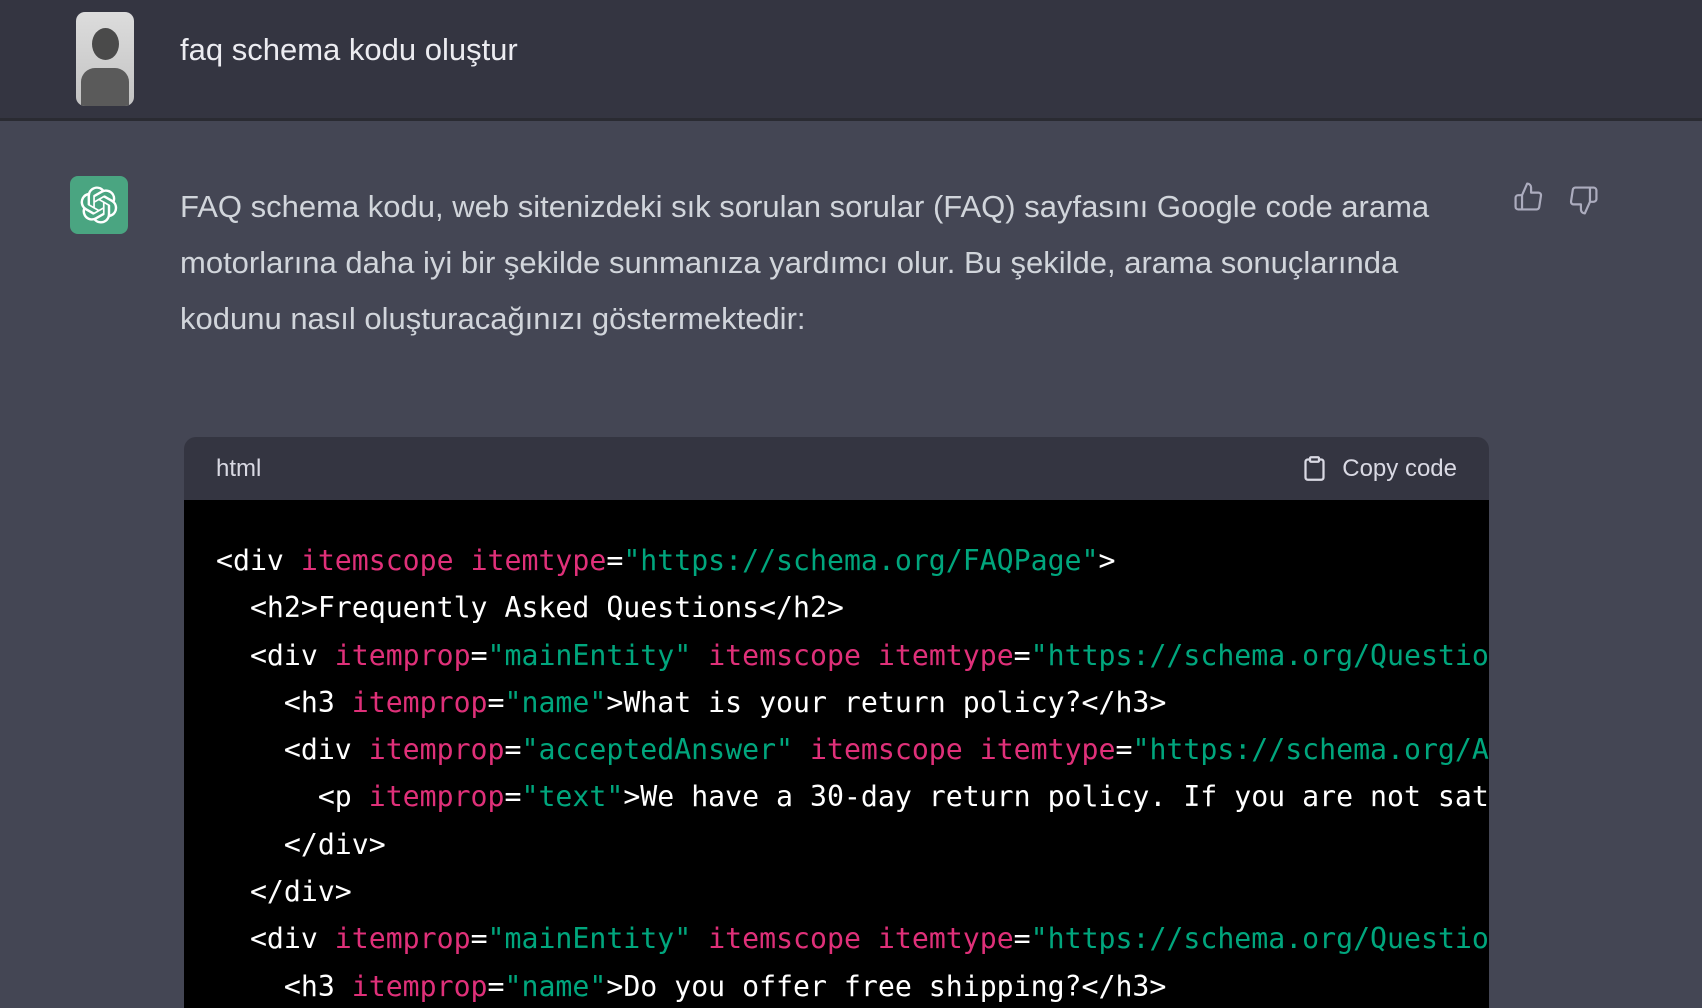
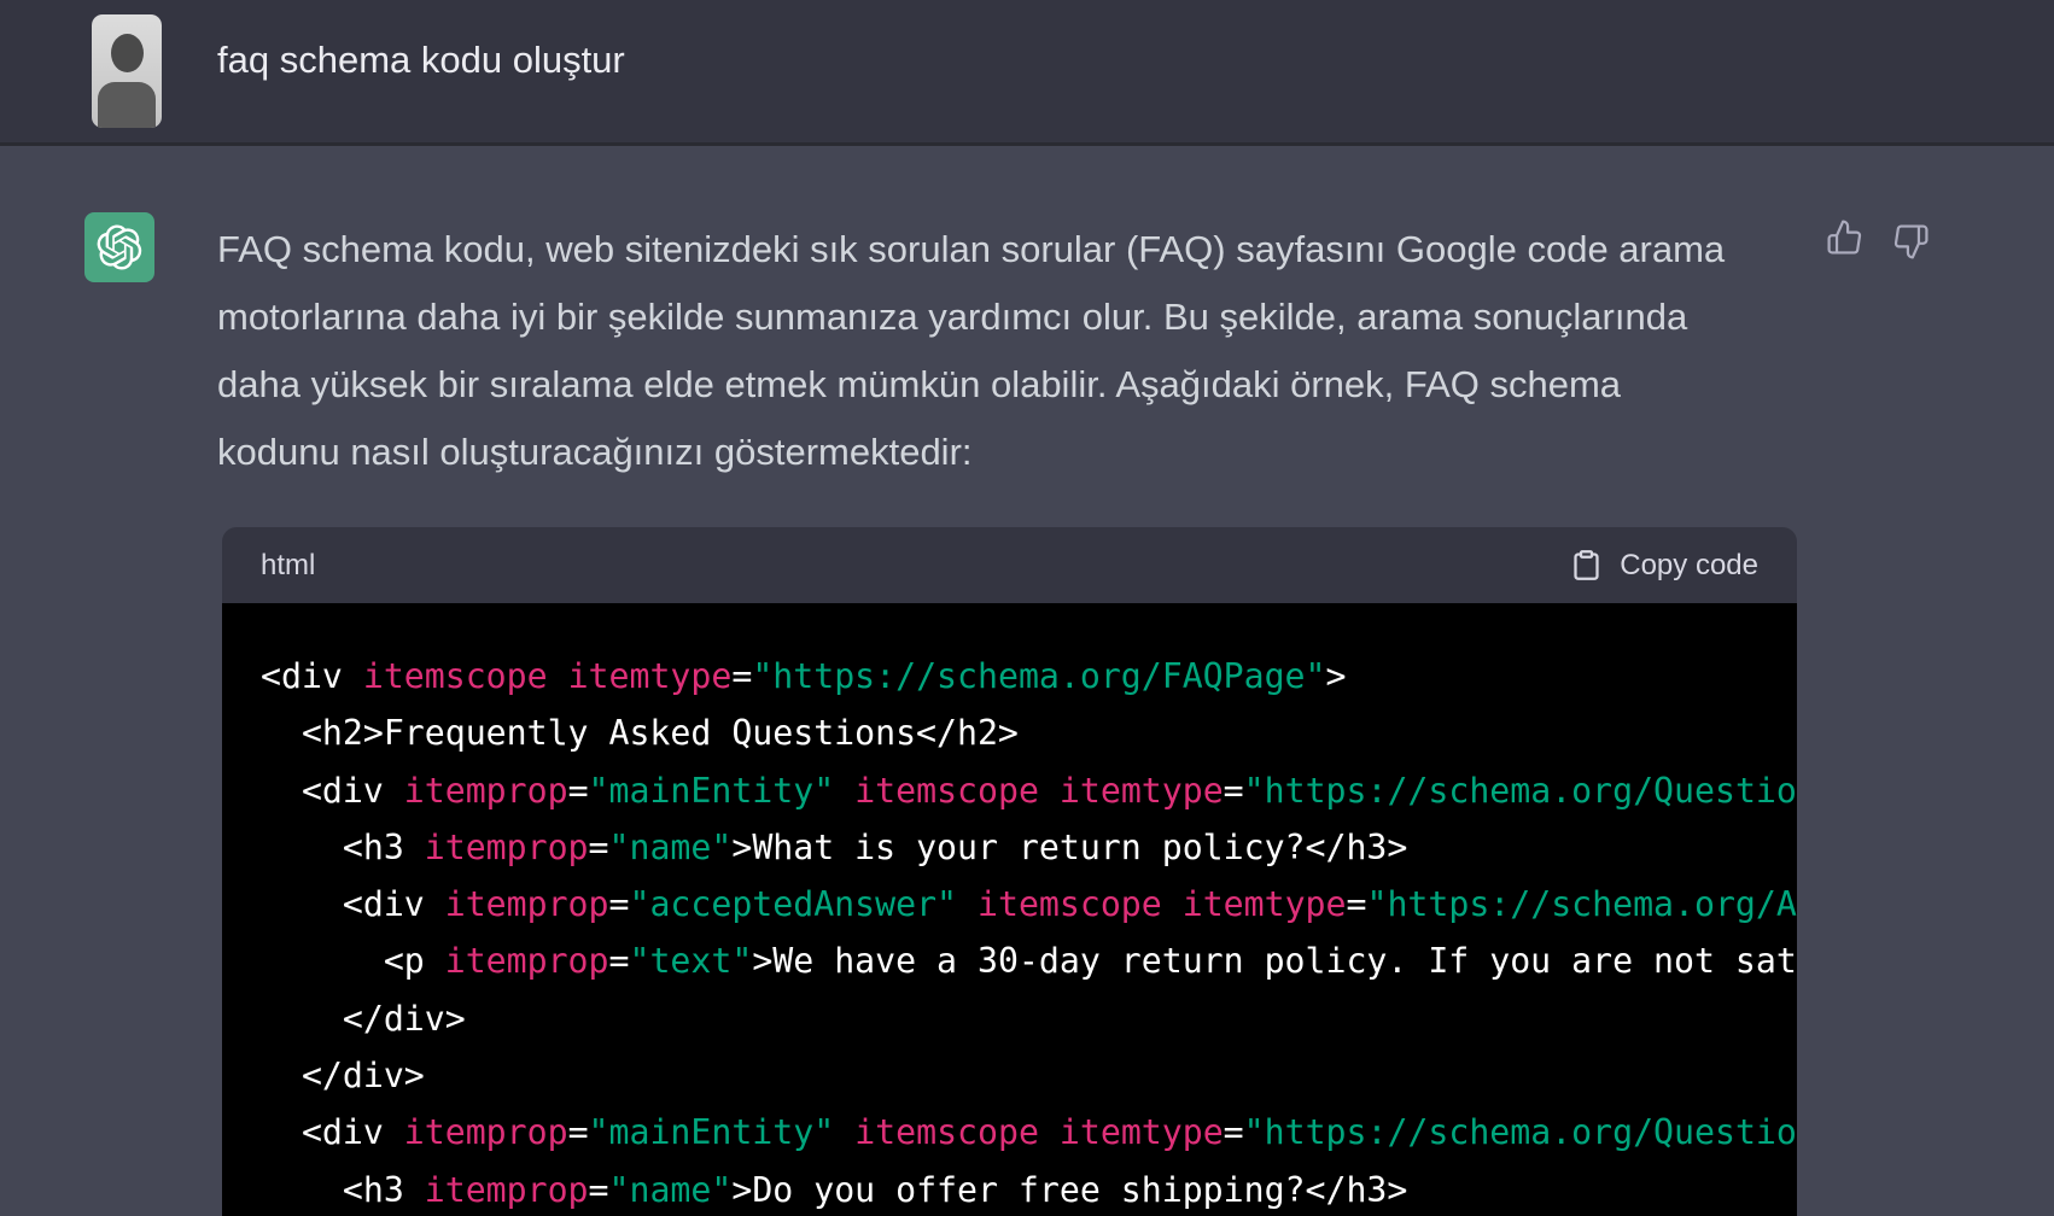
  faq schema kodu oluştur
  FAQ schema kodu, web sitenizdeki sık sorulan sorular (FAQ) sayfasını Google code arama
  motorlarına daha iyi bir şekilde sunmanıza yardımcı olur. Bu şekilde, arama sonuçlarında
+ daha yüksek bir sıralama elde etmek mümkün olabilir. Aşağıdaki örnek, FAQ schema
  kodunu nasıl oluşturacağınızı göstermektedir:
  html
  Copy code
  <div itemscope itemtype="https://schema.org/FAQPage">
  <h2>Frequently Asked Questions</h2>
  <div itemprop="mainEntity" itemscope itemtype="https://schema.org/Questio
  <h3 itemprop="name">What is your return policy?</h3>
  <div itemprop="acceptedAnswer" itemscope itemtype="https://schema.org/A
  <p itemprop="text">We have a 30-day return policy. If you are not sat
  </div>
  </div>
  <div itemprop="mainEntity" itemscope itemtype="https://schema.org/Questio
  <h3 itemprop="name">Do you offer free shipping?</h3>
